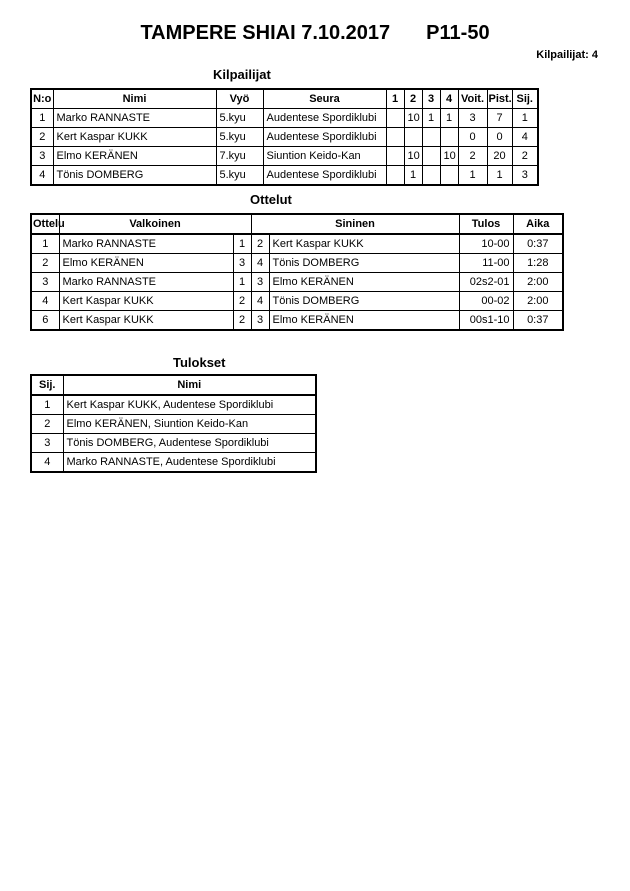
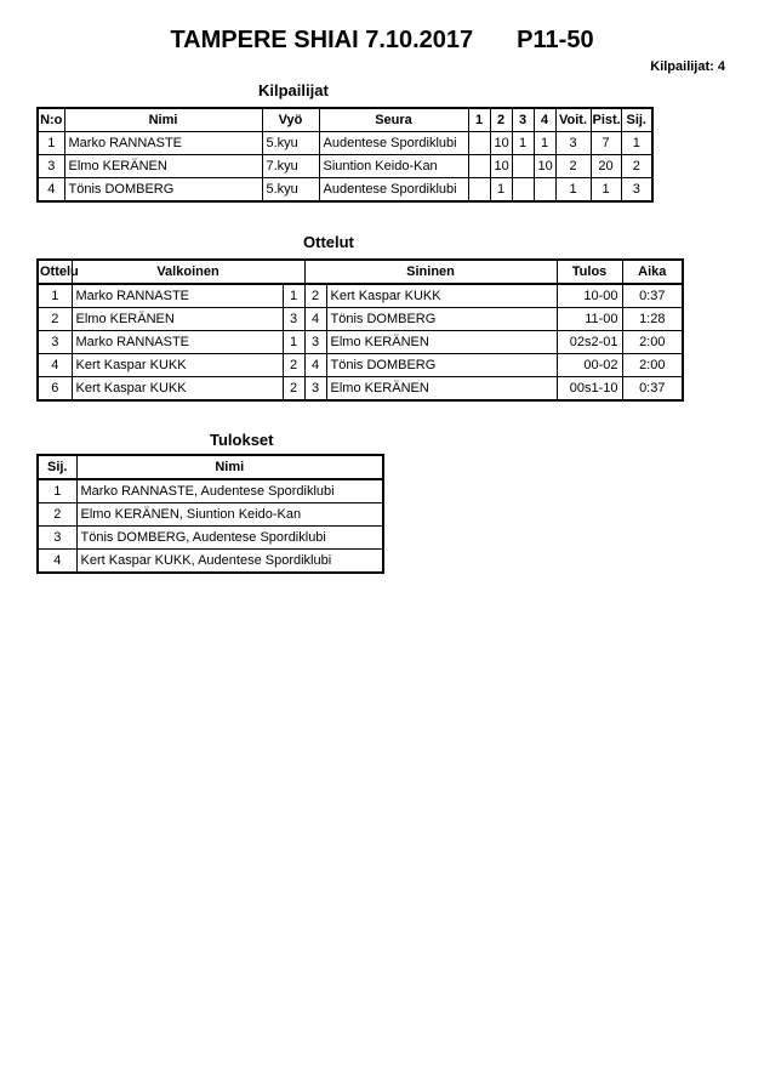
  TAMPERE SHIAI 7.10.2017 P11-50
  Kilpailijat: 4
  Kilpailijat
  N:o	Nimi	Vyö	Seura	1	2	3	4	Voit.	Pist.	Sij.
  1	Marko RANNASTE	5.kyu	Audentese Spordiklubi		10	1	1	3	7	1
- 2	Kert Kaspar KUKK	5.kyu	Audentese Spordiklubi					0	0	4
  3	Elmo KERÄNEN	7.kyu	Siuntion Keido-Kan		10		10	2	20	2
  4	Tönis DOMBERG	5.kyu	Audentese Spordiklubi		1			1	1	3
  Ottelut
  Ottelu	Valkoinen	Sininen	Tulos	Aika
  1	Marko RANNASTE	1	2	Kert Kaspar KUKK	10-00	0:37
  2	Elmo KERÄNEN	3	4	Tönis DOMBERG	11-00	1:28
  3	Marko RANNASTE	1	3	Elmo KERÄNEN	02s2-01	2:00
  4	Kert Kaspar KUKK	2	4	Tönis DOMBERG	00-02	2:00
  6	Kert Kaspar KUKK	2	3	Elmo KERÄNEN	00s1-10	0:37
  Tulokset
  Sij.	Nimi
- 1	Kert Kaspar KUKK, Audentese Spordiklubi
+ 1	Marko RANNASTE, Audentese Spordiklubi
  2	Elmo KERÄNEN, Siuntion Keido-Kan
  3	Tönis DOMBERG, Audentese Spordiklubi
- 4	Marko RANNASTE, Audentese Spordiklubi
+ 4	Kert Kaspar KUKK, Audentese Spordiklubi
